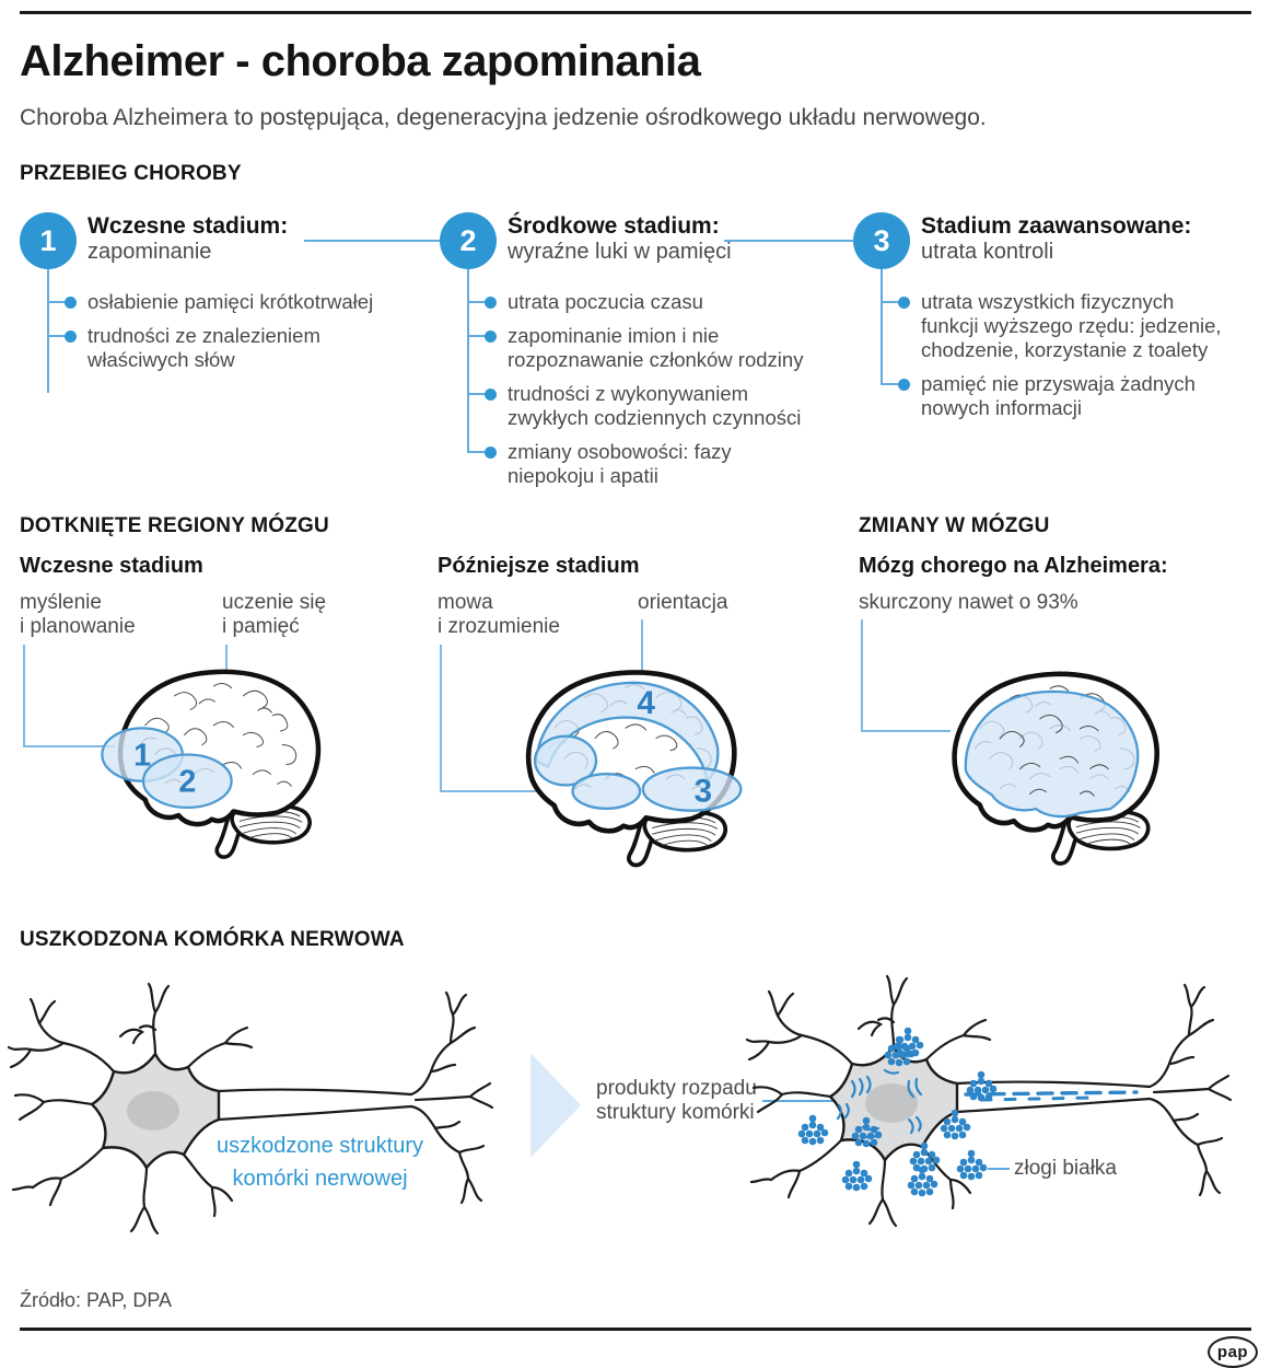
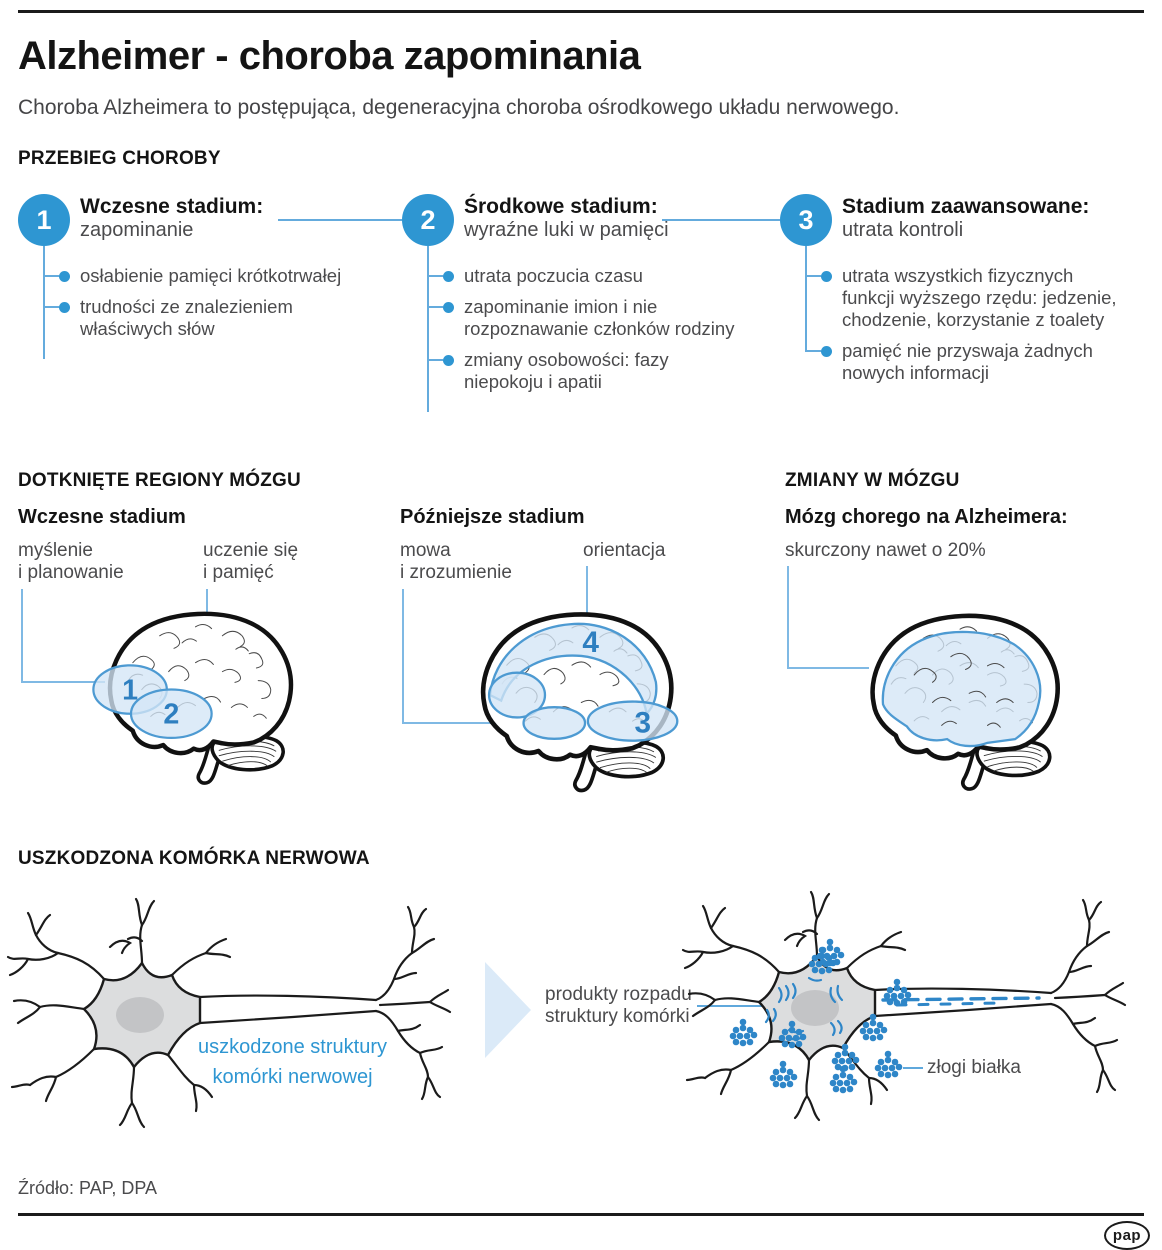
  Alzheimer - choroba zapominania
- Choroba Alzheimera to postępująca, degeneracyjna jedzenie ośrodkowego układu nerwowego.
+ Choroba Alzheimera to postępująca, degeneracyjna choroba ośrodkowego układu nerwowego.
  PRZEBIEG CHOROBY
  1
  Wczesne stadium:
  zapominanie
  osłabienie pamięci krótkotrwałej
  trudności ze znalezieniem
  właściwych słów
  2
  Środkowe stadium:
  wyraźne luki w pamięci
  utrata poczucia czasu
  zapominanie imion i nie
  rozpoznawanie członków rodziny
- trudności z wykonywaniem
- zwykłych codziennych czynności
  zmiany osobowości: fazy
  niepokoju i apatii
  3
  Stadium zaawansowane:
  utrata kontroli
  utrata wszystkich fizycznych
  funkcji wyższego rzędu: jedzenie,
  chodzenie, korzystanie z toalety
  pamięć nie przyswaja żadnych
  nowych informacji
  DOTKNIĘTE REGIONY MÓZGU
  ZMIANY W MÓZGU
  Wczesne stadium
  Późniejsze stadium
  Mózg chorego na Alzheimera:
  myślenie
  i planowanie
  uczenie się
  i pamięć
  mowa
  i zrozumienie
  orientacja
- skurczony nawet o 93%
+ skurczony nawet o 20%
  1
  2
  4
  3
  USZKODZONA KOMÓRKA NERWOWA
  uszkodzone struktury
  komórki nerwowej
  produkty rozpadu
  struktury komórki
  złogi białka
  Źródło: PAP, DPA
  pap
